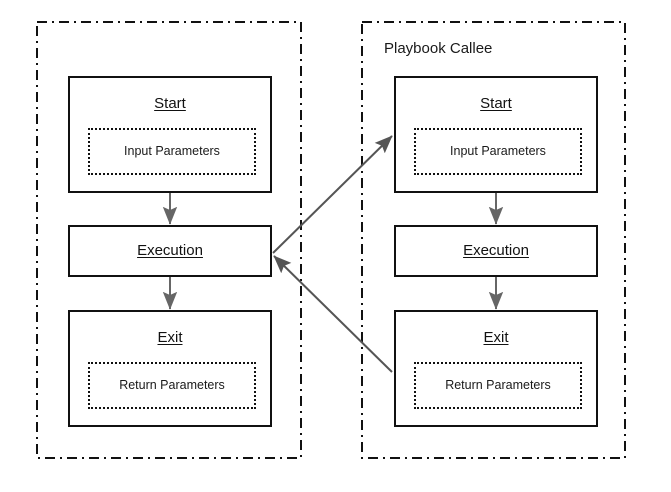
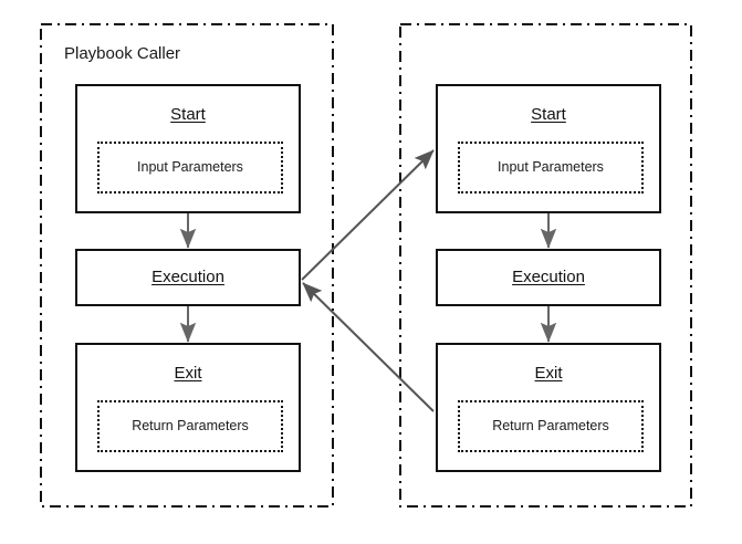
+ Playbook Caller
  Start
  Input Parameters
  Execution
  Exit
  Return Parameters
- Playbook Callee
  Start
  Input Parameters
  Execution
  Exit
  Return Parameters
